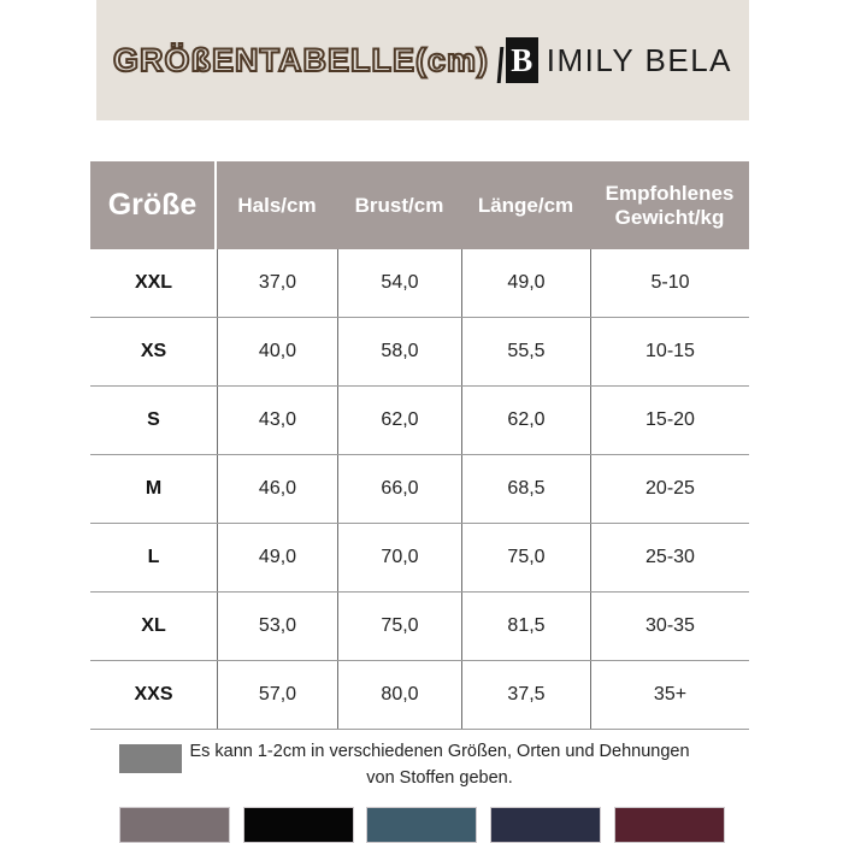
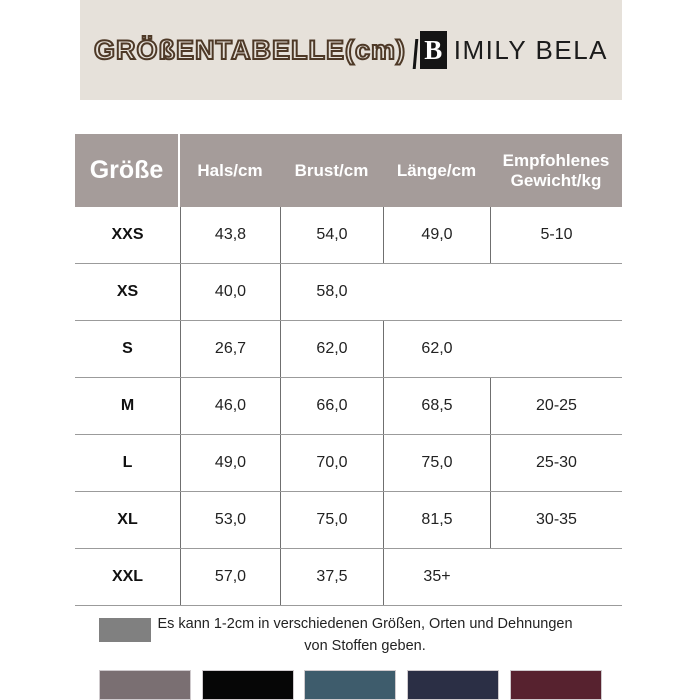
  GRÖßENTABELLE(cm)
  B
  IMILY BELA
  Größe
  Hals/cm
  Brust/cm
  Länge/cm
  Empfohlenes Gewicht/kg
- XXL
+ XXS
- 37,0
+ 43,8
  54,0
  49,0
  5-10
  XS
  40,0
  58,0
- 55,5
- 10-15
  S
- 43,0
+ 26,7
  62,0
  62,0
- 15-20
  M
  46,0
  66,0
  68,5
  20-25
  L
  49,0
  70,0
  75,0
  25-30
  XL
  53,0
  75,0
  81,5
  30-35
- XXS
+ XXL
  57,0
- 80,0
  37,5
  35+
  Es kann 1-2cm in verschiedenen Größen, Orten und Dehnungen
  von Stoffen geben.
